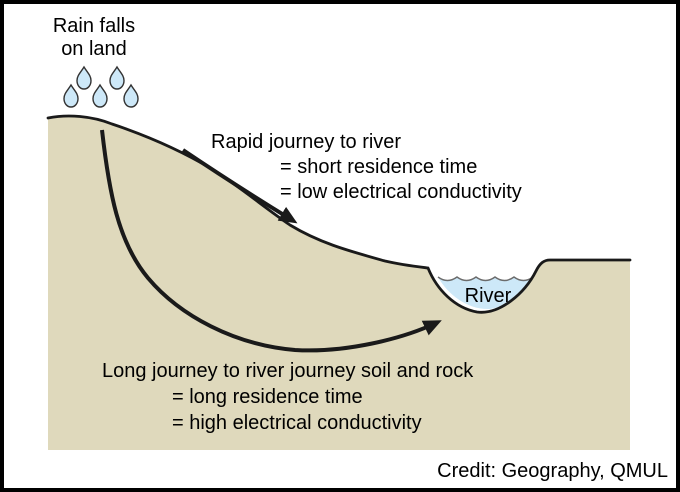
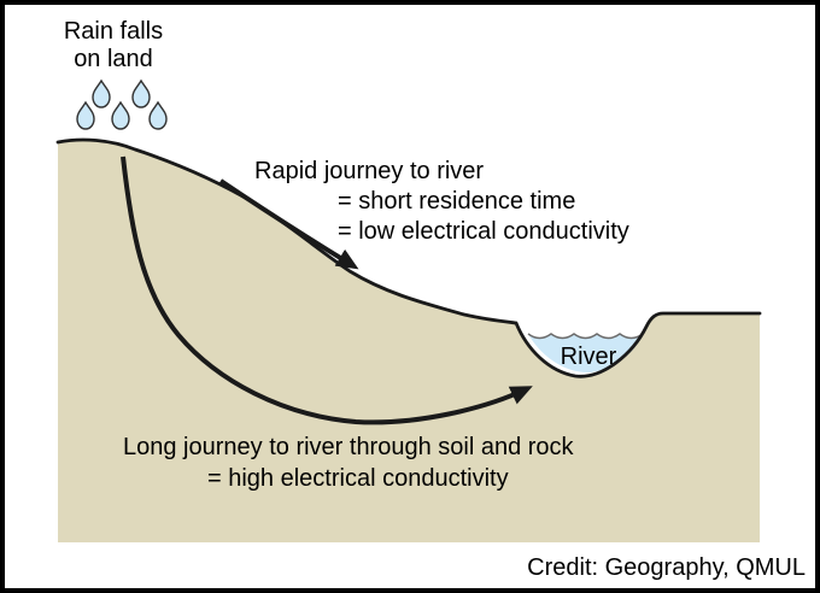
  Rain falls
  on land
  Rapid journey to river
  = short residence time
  = low electrical conductivity
- Long journey to river journey soil and rock
+ Long journey to river through soil and rock
- = long residence time
  = high electrical conductivity
  River
  Credit: Geography, QMUL
